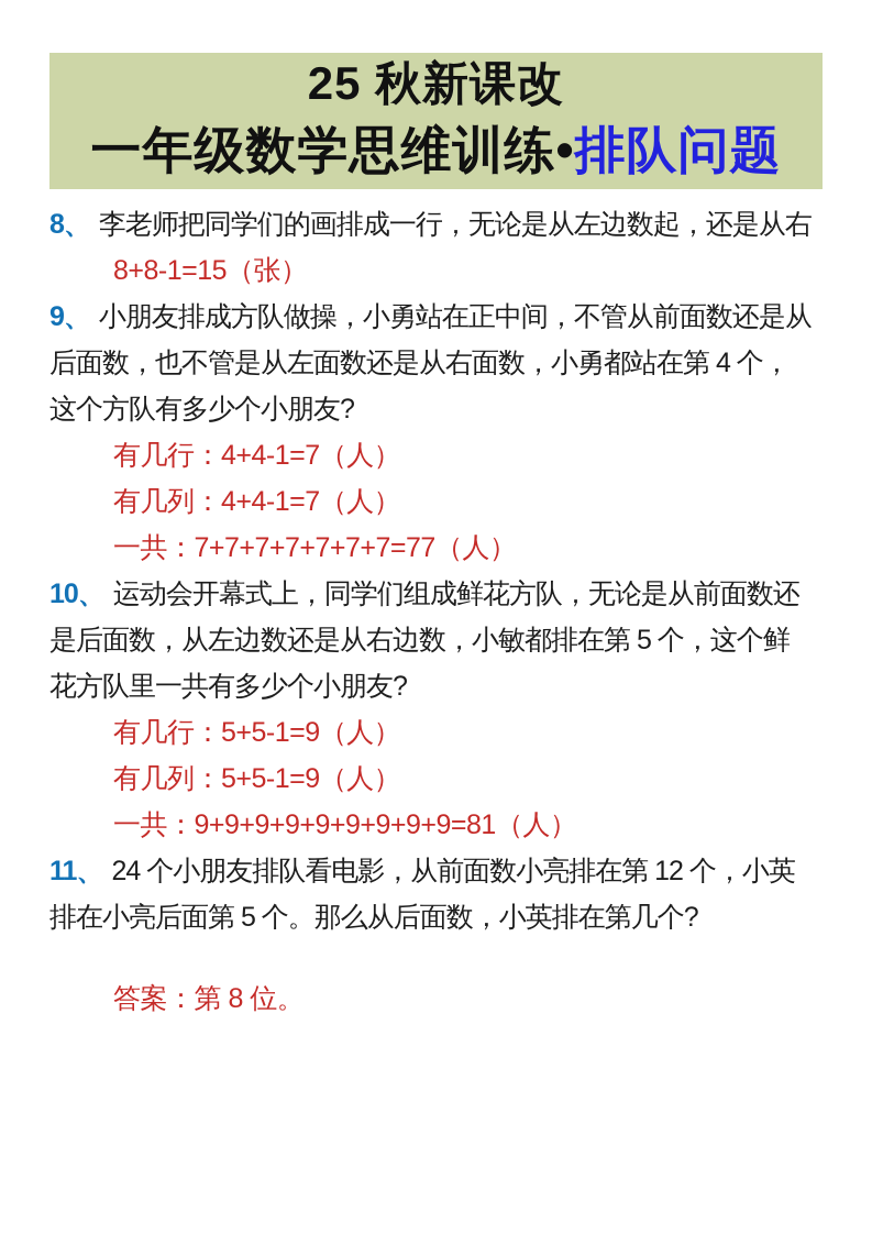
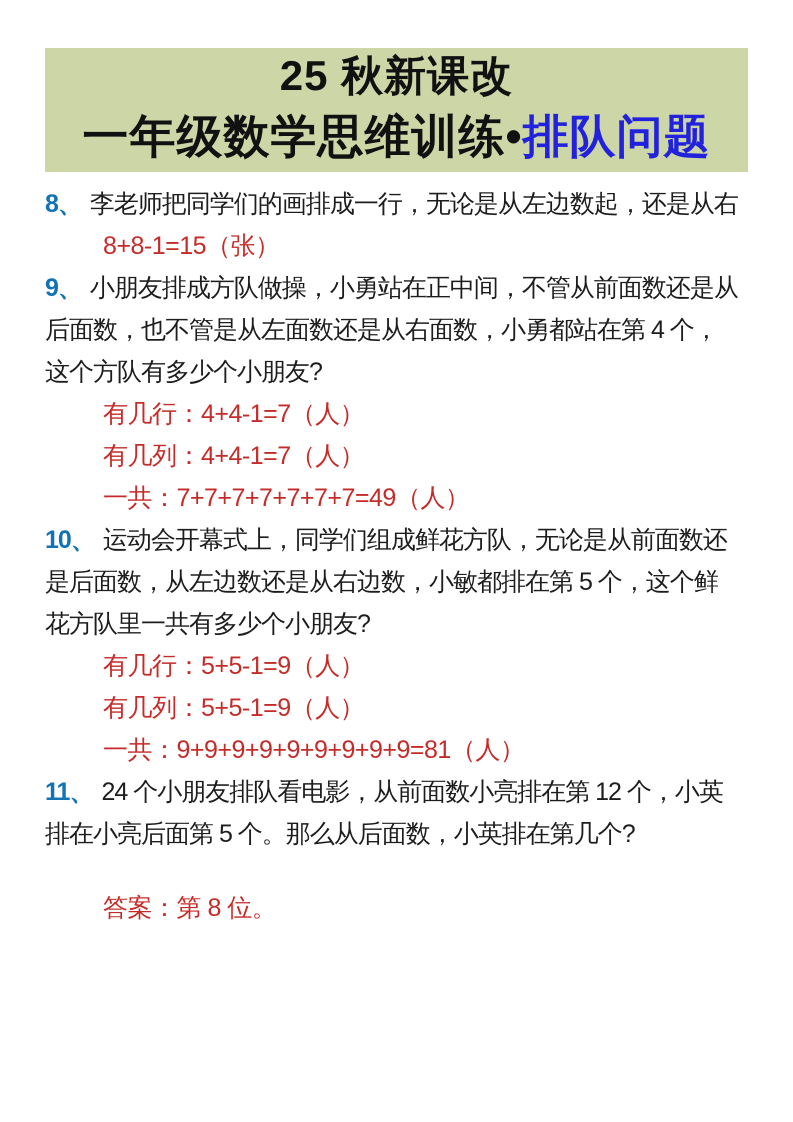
  25 秋新课改
  一年级数学思维训练•排队问题
  8、 李老师把同学们的画排成一行，无论是从左边数起，还是从右
  8+8-1=15（张）
  9、 小朋友排成方队做操，小勇站在正中间，不管从前面数还是从
  后面数，也不管是从左面数还是从右面数，小勇都站在第 4 个，
  这个方队有多少个小朋友?
  有几行：4+4-1=7（人）
  有几列：4+4-1=7（人）
- 一共：7+7+7+7+7+7+7=77（人）
+ 一共：7+7+7+7+7+7+7=49（人）
  10、 运动会开幕式上，同学们组成鲜花方队，无论是从前面数还
  是后面数，从左边数还是从右边数，小敏都排在第 5 个，这个鲜
  花方队里一共有多少个小朋友?
  有几行：5+5-1=9（人）
  有几列：5+5-1=9（人）
  一共：9+9+9+9+9+9+9+9+9=81（人）
  11、 24 个小朋友排队看电影，从前面数小亮排在第 12 个，小英
  排在小亮后面第 5 个。那么从后面数，小英排在第几个?
  答案：第 8 位。
